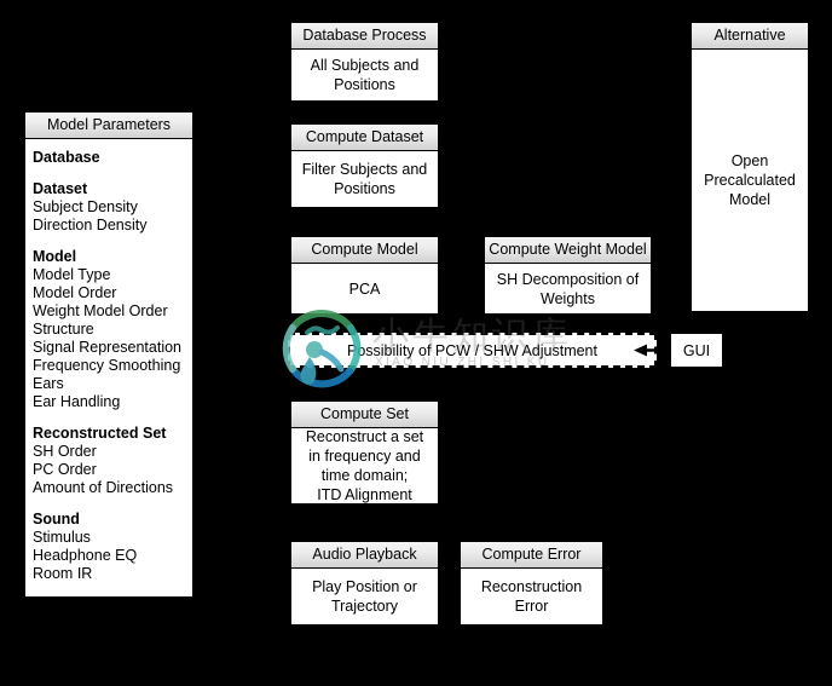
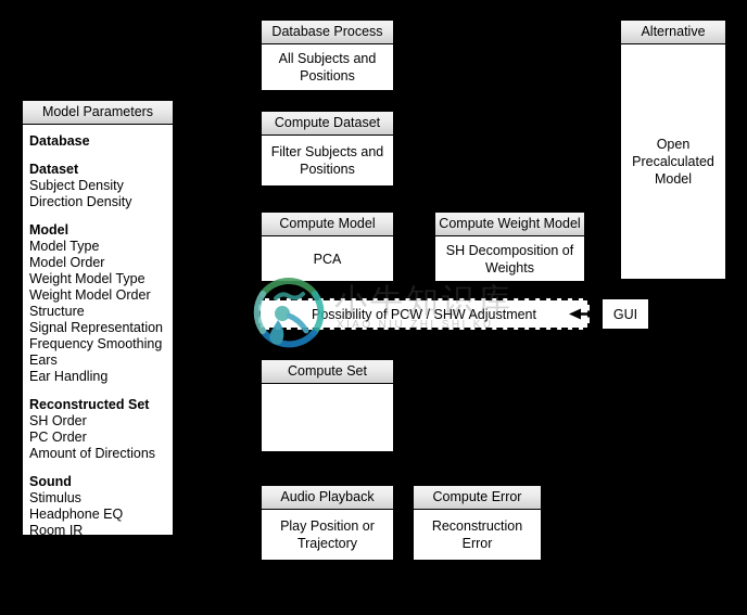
  Model Parameters
  Database
  Dataset
  Subject Density
  Direction Density
  Model
  Model Type
  Model Order
+ Weight Model Type
  Weight Model Order
  Structure
  Signal Representation
  Frequency Smoothing
  Ears
  Ear Handling
  Reconstructed Set
  SH Order
  PC Order
  Amount of Directions
  Sound
  Stimulus
  Headphone EQ
  Room IR
  Database Process
  All Subjects and
  Positions
  Compute Dataset
  Filter Subjects and
  Positions
  Compute Model
  PCA
  Compute Weight Model
  SH Decomposition of
  Weights
  Compute Set
- Reconstruct a set
- in frequency and
- time domain;
- ITD Alignment
  Audio Playback
  Play Position or
  Trajectory
  Compute Error
  Reconstruction
  Error
  Alternative
  Open
  Precalculated
  Model
  Possibility of PCW / SHW Adjustment
  GUI
  小牛知识库
  XIAO NIU ZHI SHI KU
